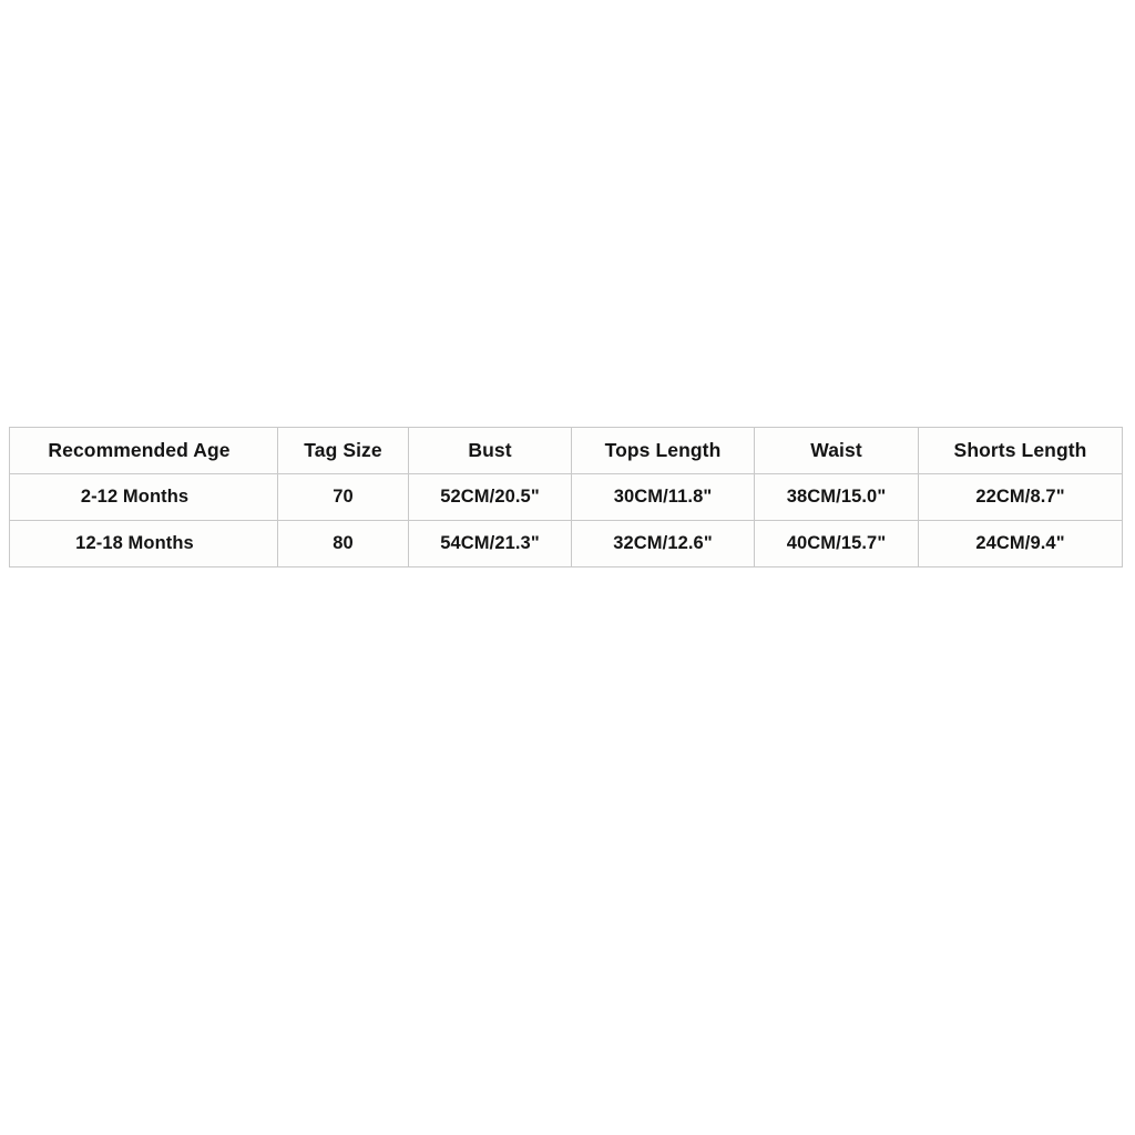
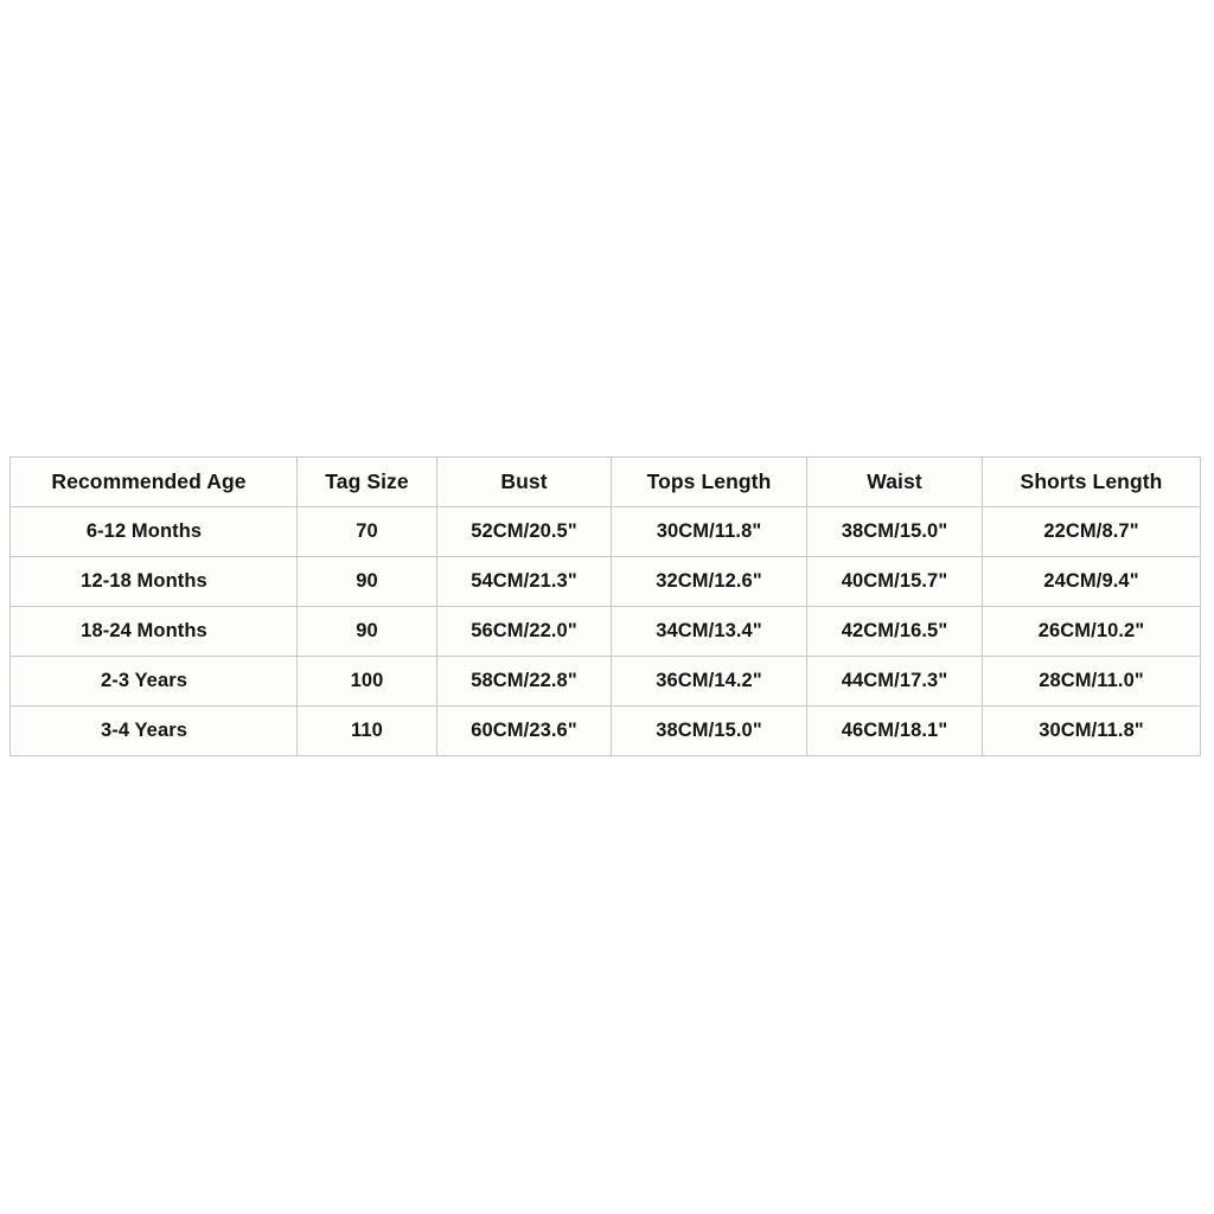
  Recommended Age	Tag Size	Bust	Tops Length	Waist	Shorts Length
- 2-12 Months	70	52CM/20.5"	30CM/11.8"	38CM/15.0"	22CM/8.7"
+ 6-12 Months	70	52CM/20.5"	30CM/11.8"	38CM/15.0"	22CM/8.7"
- 12-18 Months	80	54CM/21.3"	32CM/12.6"	40CM/15.7"	24CM/9.4"
+ 12-18 Months	90	54CM/21.3"	32CM/12.6"	40CM/15.7"	24CM/9.4"
+ 18-24 Months	90	56CM/22.0"	34CM/13.4"	42CM/16.5"	26CM/10.2"
+ 2-3 Years	100	58CM/22.8"	36CM/14.2"	44CM/17.3"	28CM/11.0"
+ 3-4 Years	110	60CM/23.6"	38CM/15.0"	46CM/18.1"	30CM/11.8"
